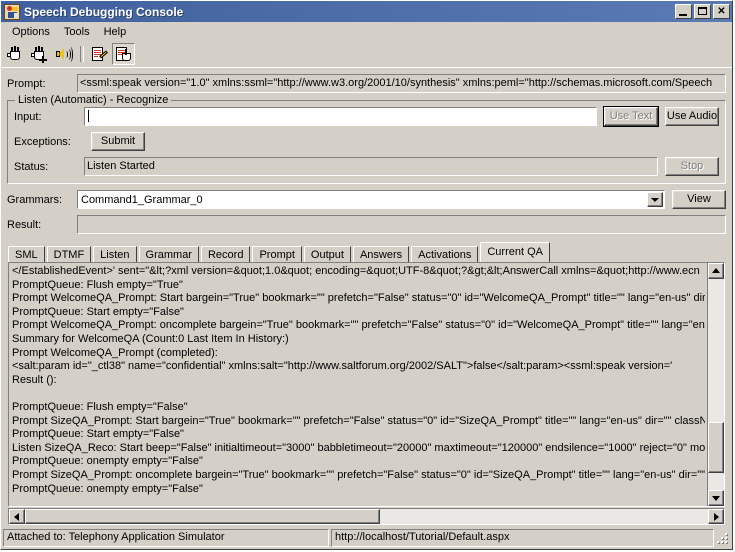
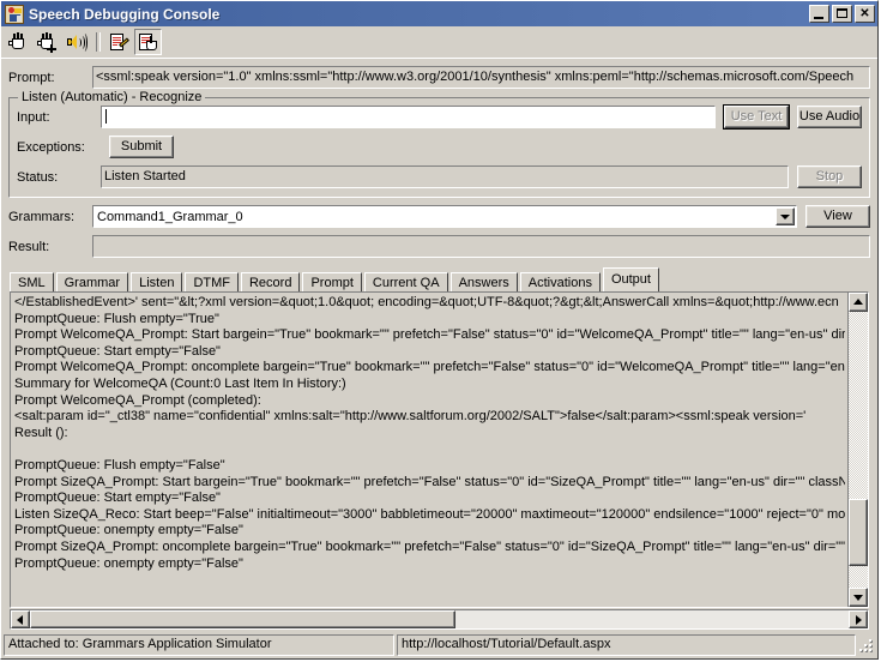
  Speech Debugging Console
  ✕
- Options
- Tools
- Help
  Prompt:
  <ssml:speak version="1.0" xmlns:ssml="http://www.w3.org/2001/10/synthesis" xmlns:peml="http://schemas.microsoft.com/Speech
  Listen (Automatic) - Recognize
  Input:
  Use Text
  Use Audio
  Exceptions:
  Submit
  Status:
  Listen Started
  Stop
  Grammars:
  Command1_Grammar_0
  View
  Result:
  SML
- DTMF
+ Grammar
  Listen
- Grammar
+ DTMF
  Record
  Prompt
- Output
+ Current QA
  Answers
  Activations
- Current QA
+ Output
  </EstablishedEvent>' sent="&lt;?xml version=&quot;1.0&quot; encoding=&quot;UTF-8&quot;?&gt;&lt;AnswerCall xmlns=&quot;http://www.ecn
  PromptQueue: Flush empty="True"
  Prompt WelcomeQA_Prompt: Start bargein="True" bookmark="" prefetch="False" status="0" id="WelcomeQA_Prompt" title="" lang="en-us" dir
  PromptQueue: Start empty="False"
  Prompt WelcomeQA_Prompt: oncomplete bargein="True" bookmark="" prefetch="False" status="0" id="WelcomeQA_Prompt" title="" lang="en
  Summary for WelcomeQA (Count:0 Last Item In History:)
  Prompt WelcomeQA_Prompt (completed):
  <salt:param id="_ctl38" name="confidential" xmlns:salt="http://www.saltforum.org/2002/SALT">false</salt:param><ssml:speak version='
  Result ():
  PromptQueue: Flush empty="False"
  Prompt SizeQA_Prompt: Start bargein="True" bookmark="" prefetch="False" status="0" id="SizeQA_Prompt" title="" lang="en-us" dir="" classN
  PromptQueue: Start empty="False"
  Listen SizeQA_Reco: Start beep="False" initialtimeout="3000" babbletimeout="20000" maxtimeout="120000" endsilence="1000" reject="0" mo
  PromptQueue: onempty empty="False"
  Prompt SizeQA_Prompt: oncomplete bargein="True" bookmark="" prefetch="False" status="0" id="SizeQA_Prompt" title="" lang="en-us" dir=""
  PromptQueue: onempty empty="False"
- Attached to: Telephony Application Simulator
+ Attached to: Grammars Application Simulator
  http://localhost/Tutorial/Default.aspx
